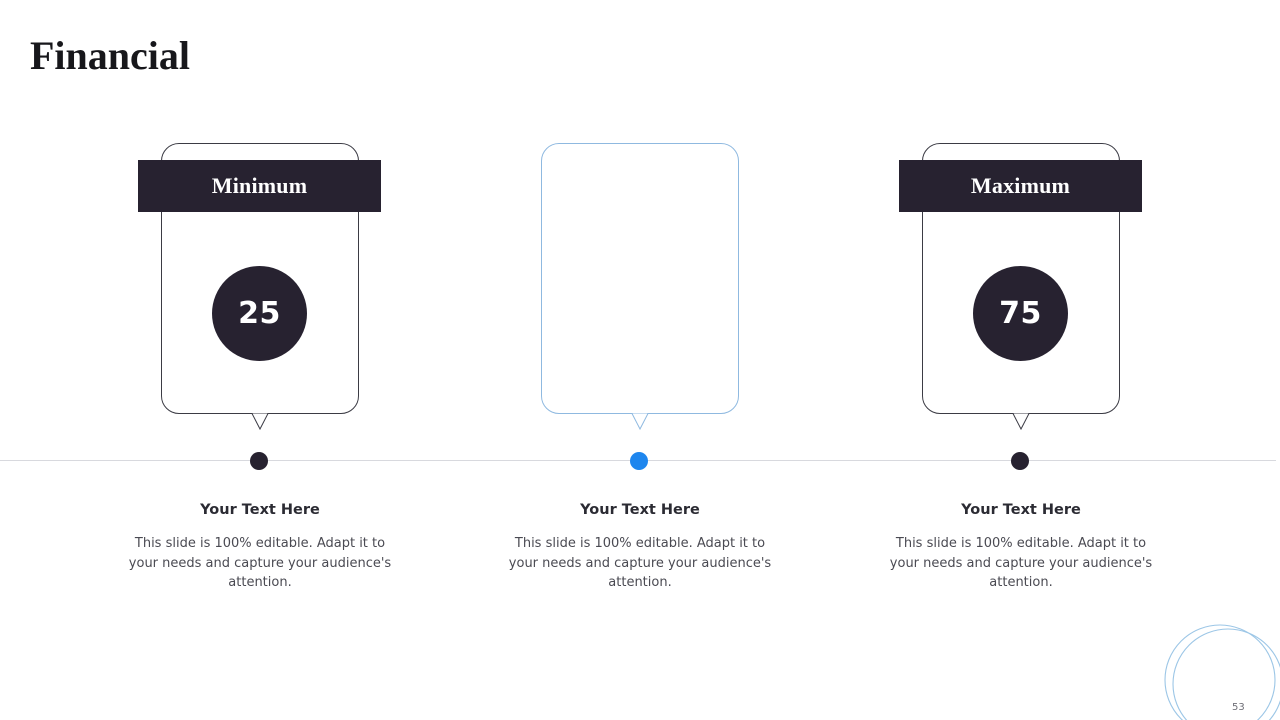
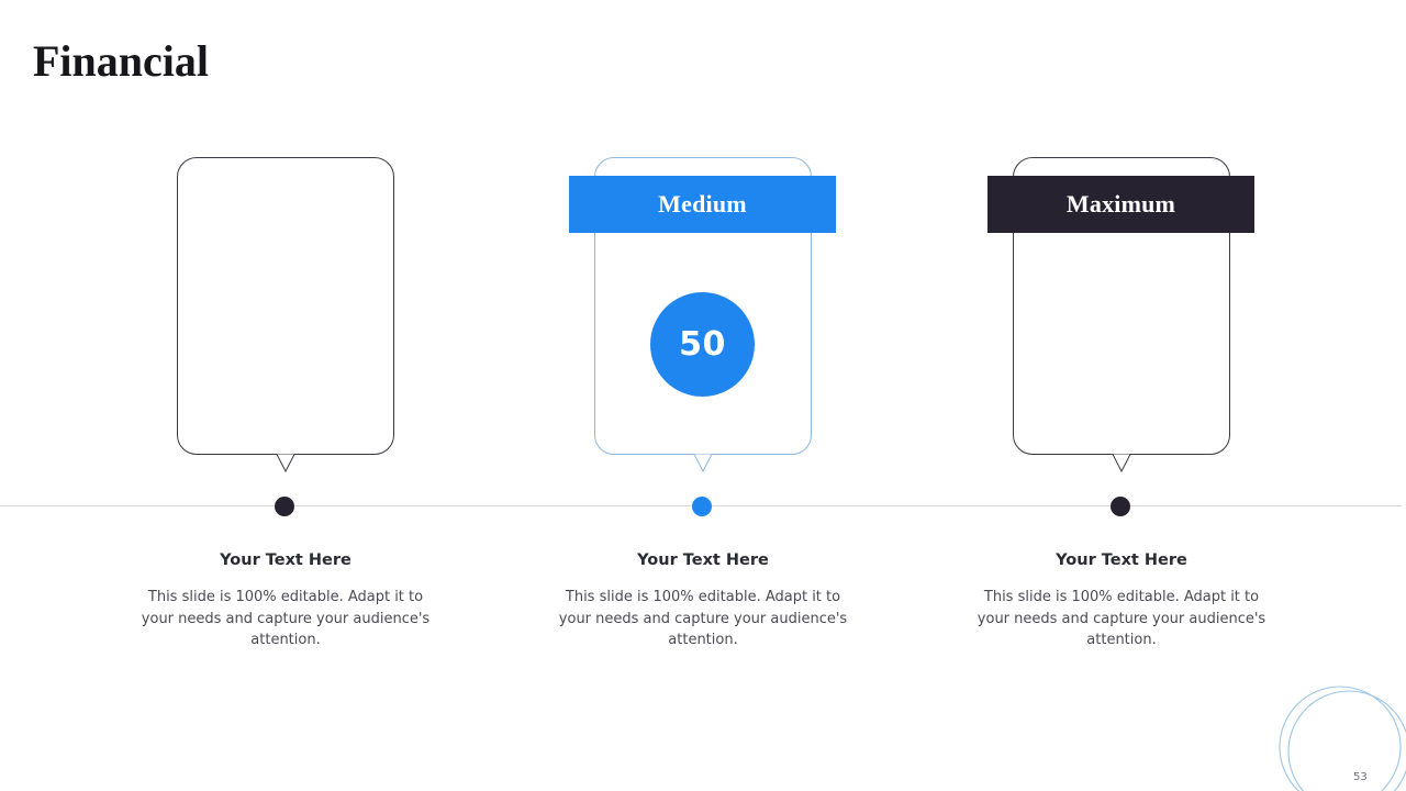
  Financial
- Minimum
- 25
  Your Text Here
  This slide is 100% editable. Adapt it to your needs and capture your audience's attention.
+ Medium
+ 50
  Your Text Here
  This slide is 100% editable. Adapt it to your needs and capture your audience's attention.
  Maximum
- 75
  Your Text Here
  This slide is 100% editable. Adapt it to your needs and capture your audience's attention.
  53
